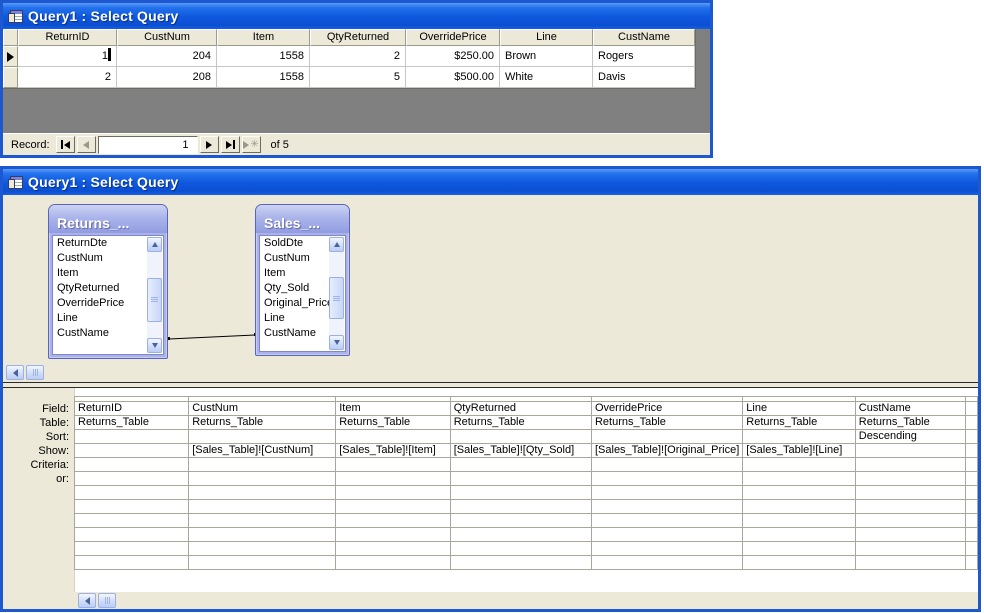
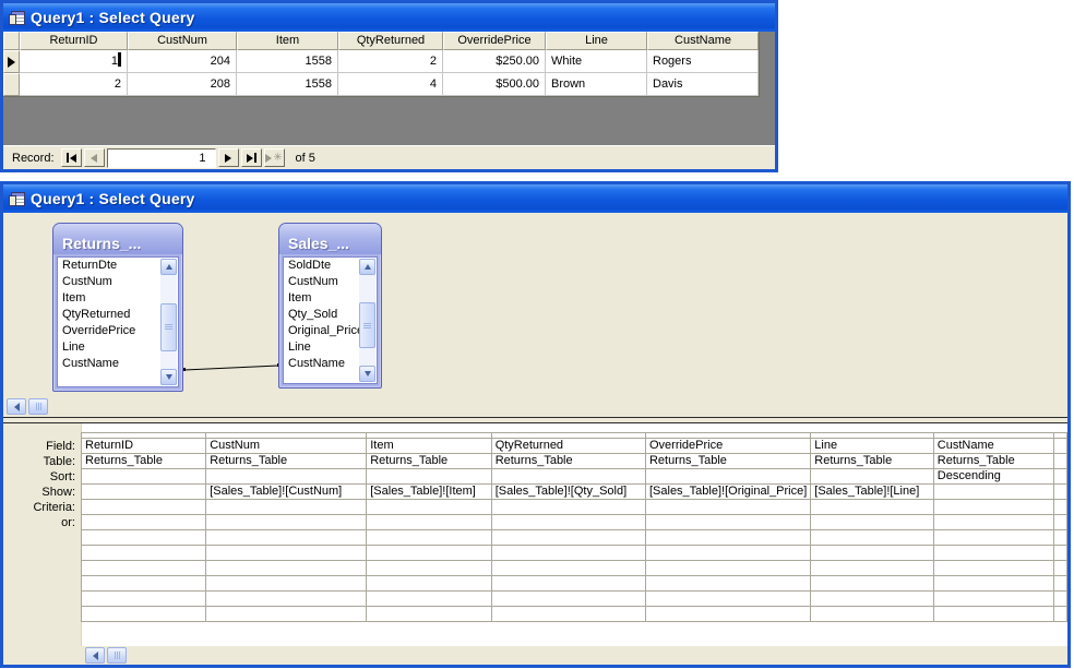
  Query1 : Select Query
  ReturnID
  CustNum
  Item
  QtyReturned
  OverridePrice
  Line
  CustName
  1
  204
  1558
  2
  $250.00
- Brown
+ White
  Rogers
  2
  208
  1558
- 5
+ 4
  $500.00
- White
+ Brown
  Davis
  Record:
  1
  ✳
  of 5
  Query1 : Select Query
  Returns_...
  ReturnDte
  CustNum
  Item
  QtyReturned
  OverridePrice
  Line
  CustName
  Sales_...
  SoldDte
  CustNum
  Item
  Qty_Sold
  Original_Pric
  Line
  CustName
  Field:
  Table:
  Sort:
  Show:
  Criteria:
  or:
  ReturnID	CustNum	Item	QtyReturned	OverridePrice	Line	CustName
  Returns_Table	Returns_Table	Returns_Table	Returns_Table	Returns_Table	Returns_Table	Returns_Table
  						Descending
  	[Sales_Table]![CustNum]	[Sales_Table]![Item]	[Sales_Table]![Qty_Sold]	[Sales_Table]![Original_Price]	[Sales_Table]![Line]
